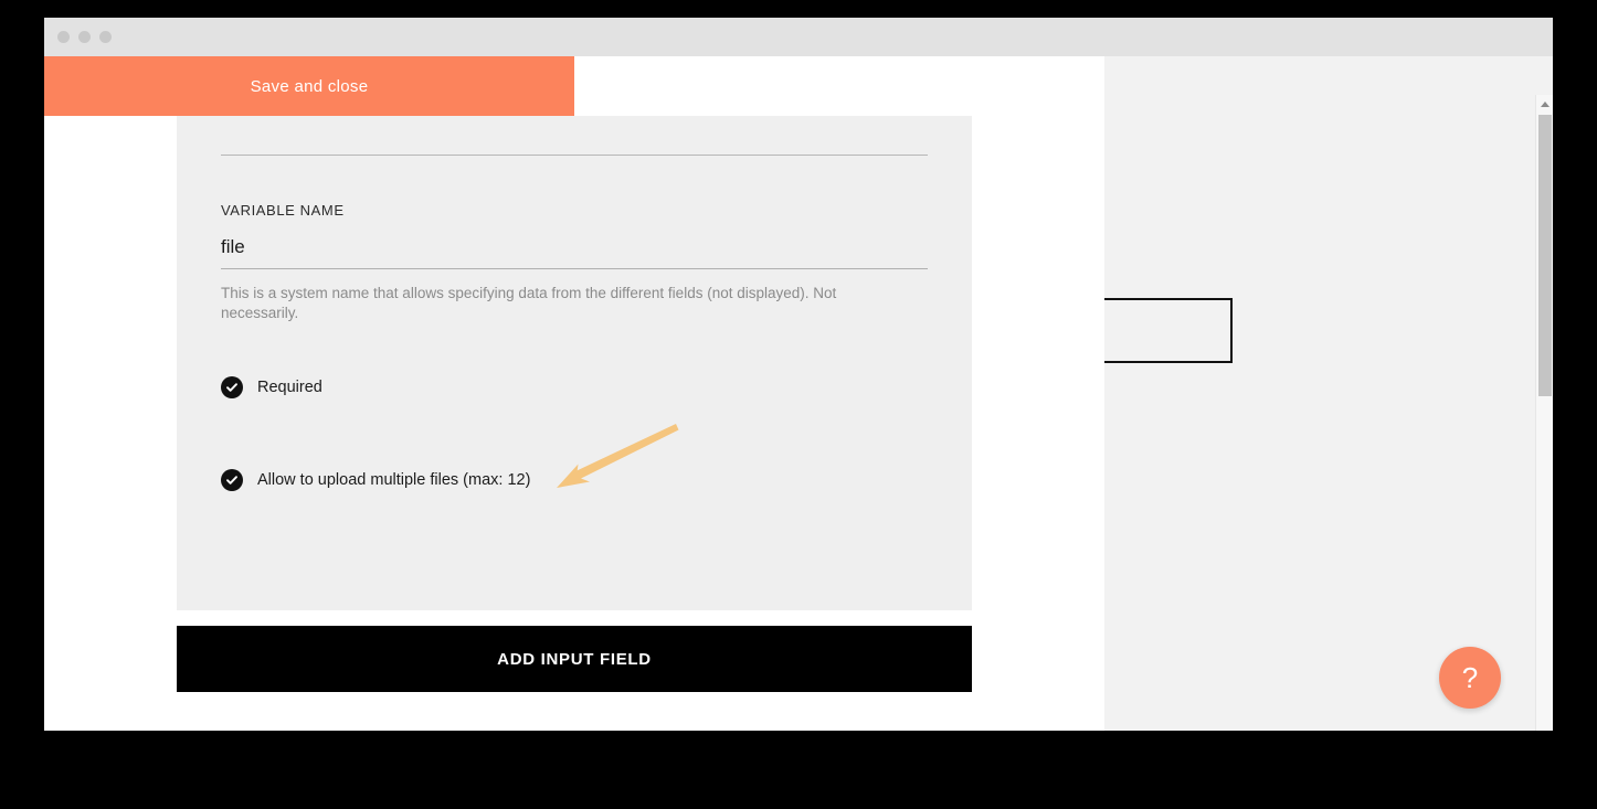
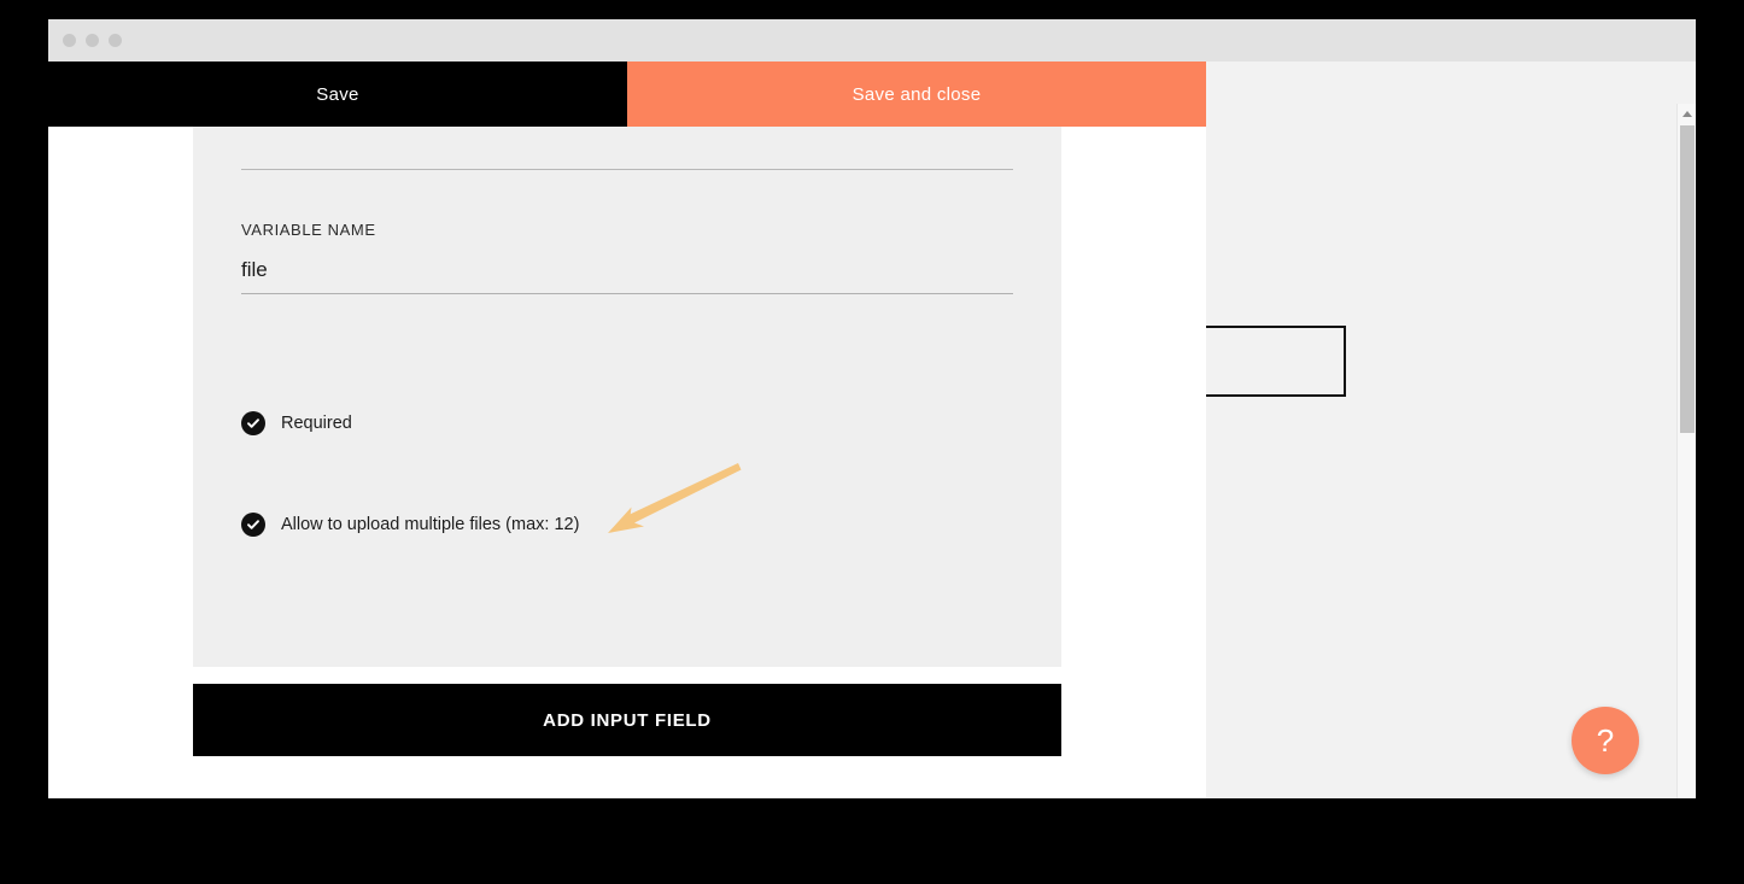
+ Save
  Save and close
  VARIABLE NAME
  file
- This is a system name that allows specifying data from the different fields (not displayed). Not necessarily.
  Required
  Allow to upload multiple files (max: 12)
  ADD INPUT FIELD
  ?
